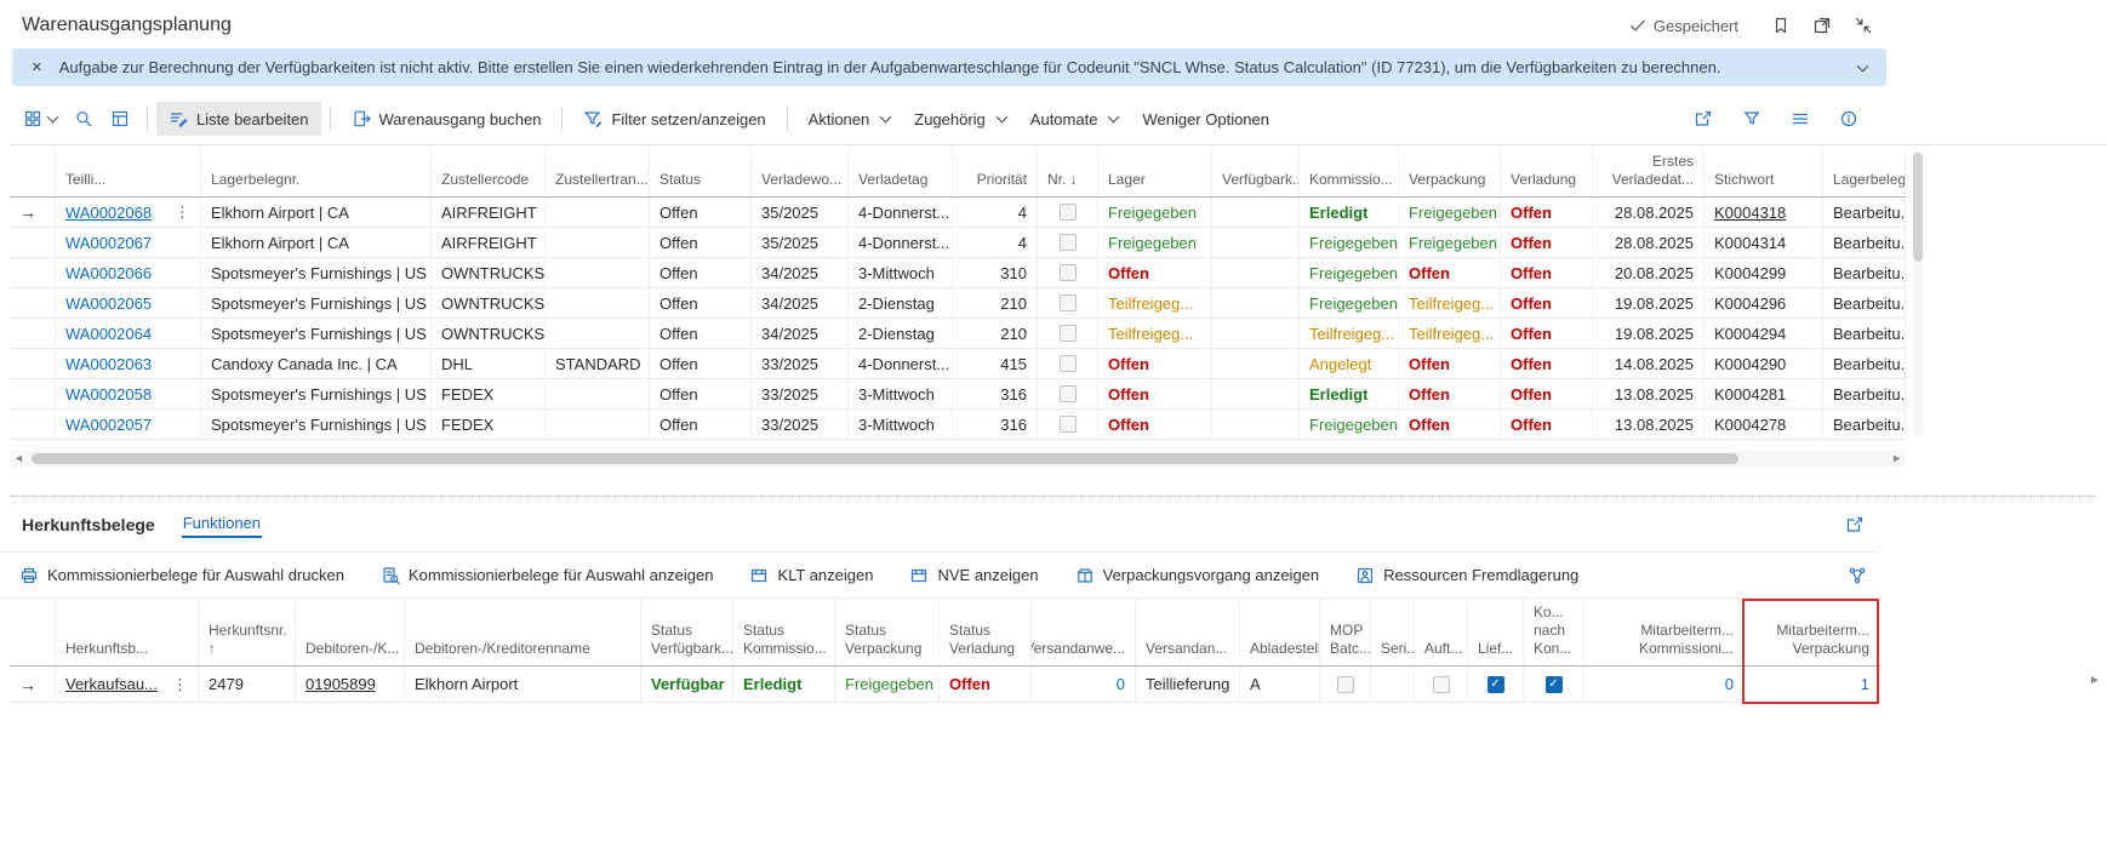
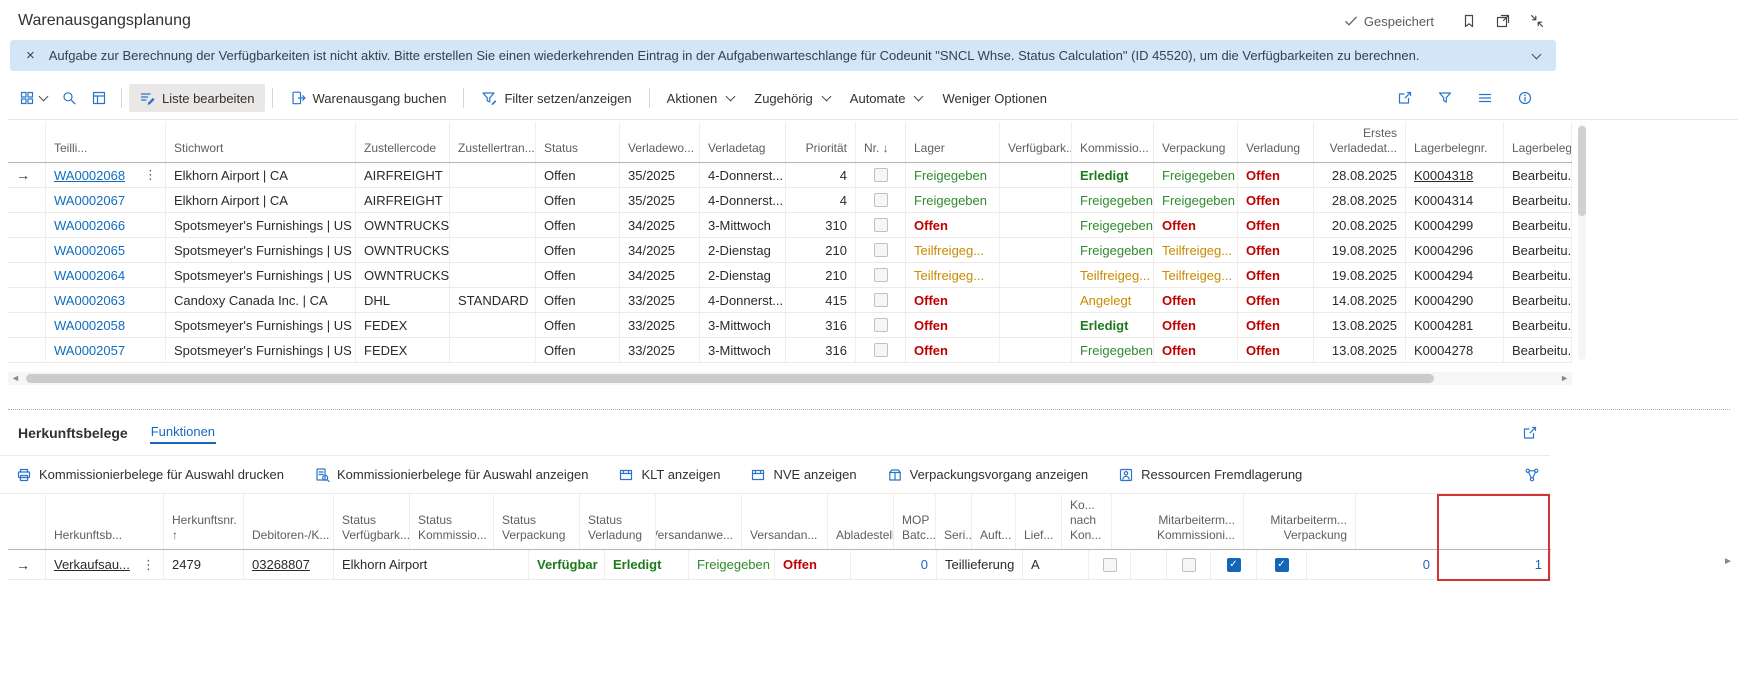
  Warenausgangsplanung
  Gespeichert
  ×
- Aufgabe zur Berechnung der Verfügbarkeiten ist nicht aktiv. Bitte erstellen Sie einen wiederkehrenden Eintrag in der Aufgabenwarteschlange für Codeunit "SNCL Whse. Status Calculation" (ID 77231), um die Verfügbarkeiten zu berechnen.
+ Aufgabe zur Berechnung der Verfügbarkeiten ist nicht aktiv. Bitte erstellen Sie einen wiederkehrenden Eintrag in der Aufgabenwarteschlange für Codeunit "SNCL Whse. Status Calculation" (ID 45520), um die Verfügbarkeiten zu berechnen.
  Liste bearbeiten
  Warenausgang buchen
  Filter setzen/anzeigen
  Aktionen
  Zugehörig
  Automate
  Weniger Optionen
  Teilli...
- Lagerbelegnr.
+ Stichwort
  Zustellercode
  Zustellertran...
  Status
  Verladewo...
  Verladetag
  Priorität
  Nr. ↓
  Lager
  Verfügbark..
  Kommissio...
  Verpackung
  Verladung
  Erstes
  Verladedat...
- Stichwort
+ Lagerbelegnr.
  Lagerbeleg
  →
  WA0002068
  ⋮
  Elkhorn Airport | CA
  AIRFREIGHT
  Offen
  35/2025
  4-Donnerst...
  4
  Freigegeben
  Erledigt
  Freigegeben
  Offen
  28.08.2025
  K0004318
  Bearbeitu.
  WA0002067
  Elkhorn Airport | CA
  AIRFREIGHT
  Offen
  35/2025
  4-Donnerst...
  4
  Freigegeben
  Freigegeben
  Freigegeben
  Offen
  28.08.2025
  K0004314
  Bearbeitu.
  WA0002066
  Spotsmeyer's Furnishings | US
  OWNTRUCKS
  Offen
  34/2025
  3-Mittwoch
  310
  Offen
  Freigegeben
  Offen
  Offen
  20.08.2025
  K0004299
  Bearbeitu.
  WA0002065
  Spotsmeyer's Furnishings | US
  OWNTRUCKS
  Offen
  34/2025
  2-Dienstag
  210
  Teilfreigeg...
  Freigegeben
  Teilfreigeg...
  Offen
  19.08.2025
  K0004296
  Bearbeitu.
  WA0002064
  Spotsmeyer's Furnishings | US
  OWNTRUCKS
  Offen
  34/2025
  2-Dienstag
  210
  Teilfreigeg...
  Teilfreigeg...
  Teilfreigeg...
  Offen
  19.08.2025
  K0004294
  Bearbeitu.
  WA0002063
  Candoxy Canada Inc. | CA
  DHL
  STANDARD
  Offen
  33/2025
  4-Donnerst...
  415
  Offen
  Angelegt
  Offen
  Offen
  14.08.2025
  K0004290
  Bearbeitu.
  WA0002058
  Spotsmeyer's Furnishings | US
  FEDEX
  Offen
  33/2025
  3-Mittwoch
  316
  Offen
  Erledigt
  Offen
  Offen
  13.08.2025
  K0004281
  Bearbeitu.
  WA0002057
  Spotsmeyer's Furnishings | US
  FEDEX
  Offen
  33/2025
  3-Mittwoch
  316
  Offen
  Freigegeben
  Offen
  Offen
  13.08.2025
  K0004278
  Bearbeitu.
  ◄
  ►
  Herkunftsbelege
  Funktionen
  Kommissionierbelege für Auswahl drucken
  Kommissionierbelege für Auswahl anzeigen
  KLT anzeigen
  NVE anzeigen
  Verpackungsvorgang anzeigen
  Ressourcen Fremdlagerung
  Herkunftsb...
  Herkunftsnr. ↑
  Debitoren-/K...
- Debitoren-/Kreditorenname
  Status
  Verfügbark...
  Status
  Kommissio...
  Status
  Verpackung
  Status
  Verladung
  ersandanwe...
  Versandan...
  Abladestell
  MOP
  Batc...
  Seri..
  Auft...
  Lief...
  Ko...
  nach
  Kon...
  Mitarbeiterm...
  Kommissioni...
  Mitarbeiterm...
  Verpackung
  →
  Verkaufsau...
  ⋮
  2479
- 01905899
+ 03268807
  Elkhorn Airport
  Verfügbar
  Erledigt
  Freigegeben
  Offen
  0
  Teillieferung
  A
  ✓
  ✓
  0
  1
  ►
